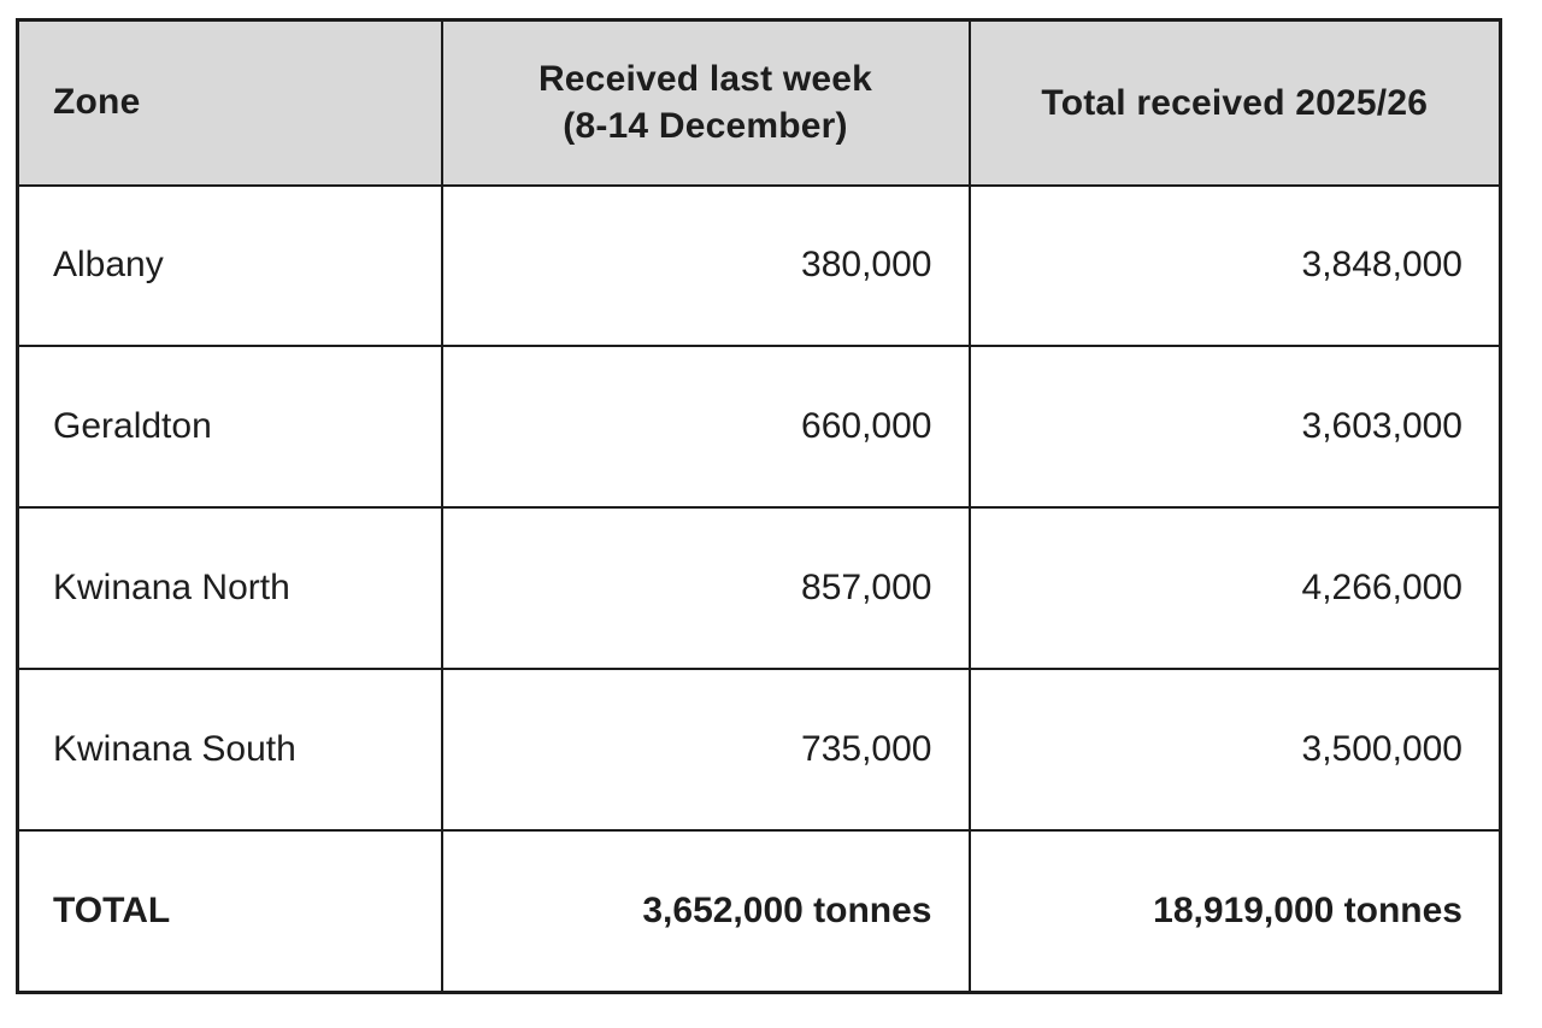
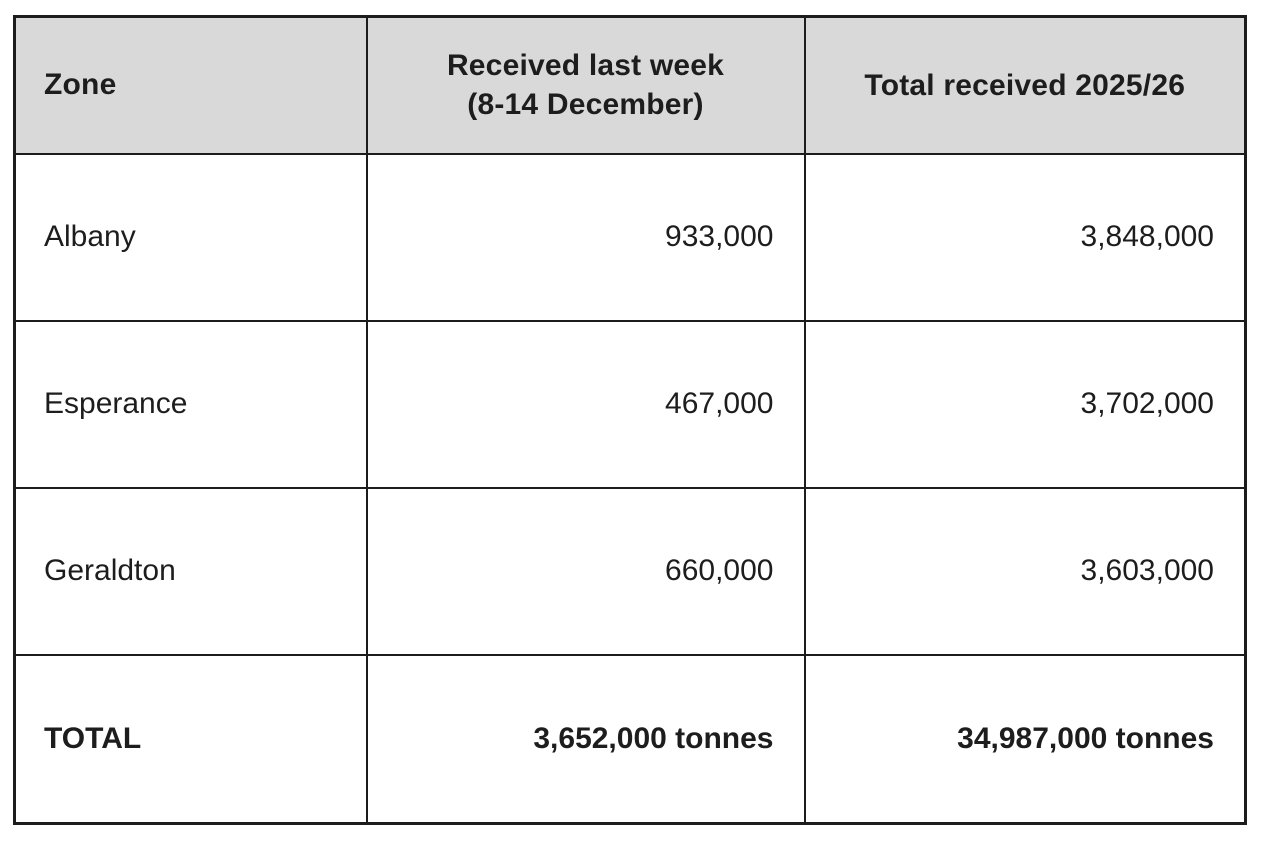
  Zone	Received last week (8-14 December)	Total received 2025/26
- Albany	380,000	3,848,000
+ Albany	933,000	3,848,000
+ Esperance	467,000	3,702,000
  Geraldton	660,000	3,603,000
- Kwinana North	857,000	4,266,000
- Kwinana South	735,000	3,500,000
- TOTAL	3,652,000 tonnes	18,919,000 tonnes
+ TOTAL	3,652,000 tonnes	34,987,000 tonnes
